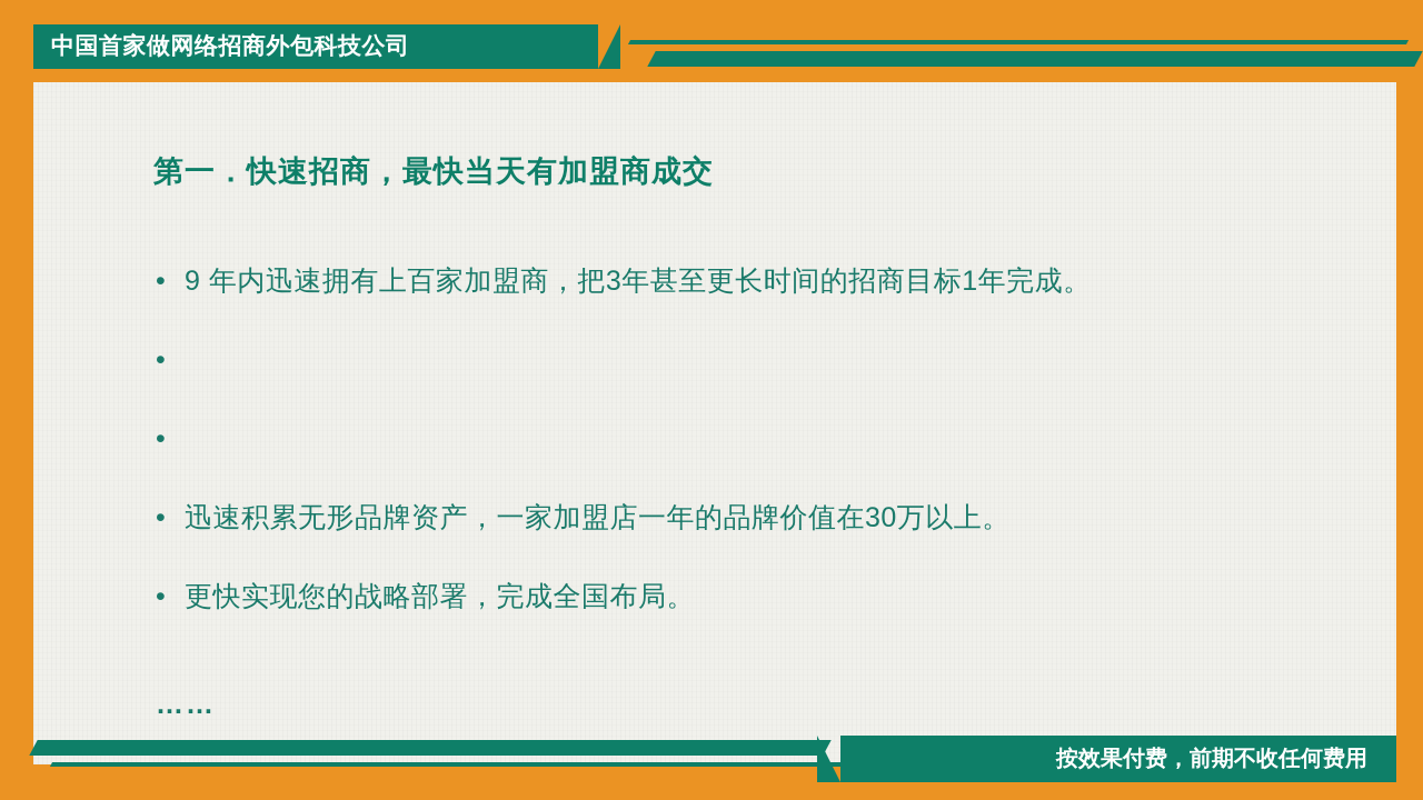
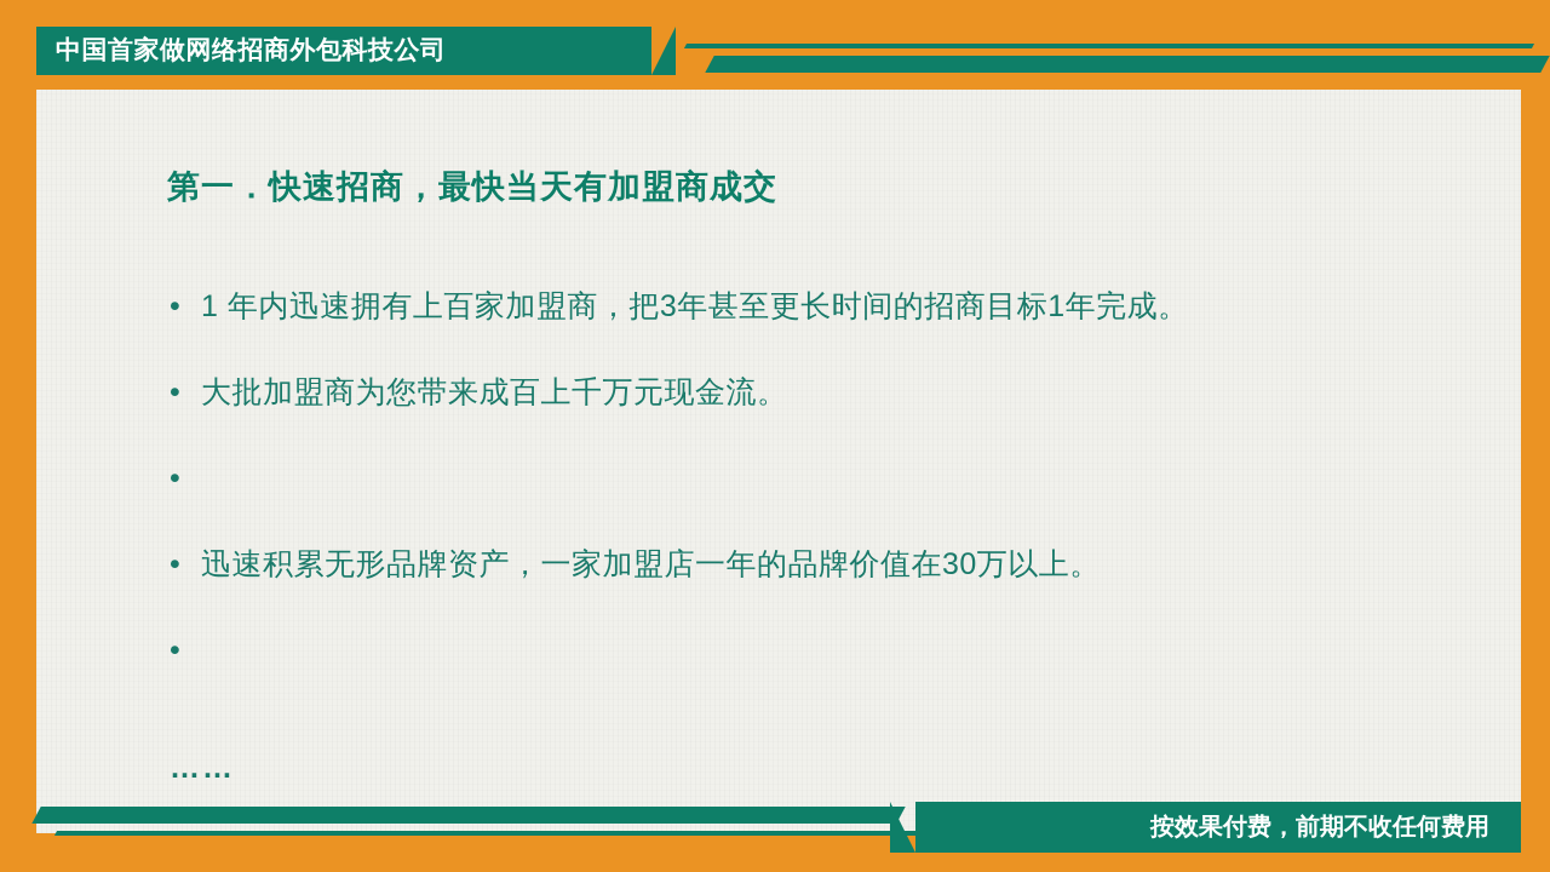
  中国首家做网络招商外包科技公司
  第一．快速招商，最快当天有加盟商成交
  •
- 9 年内迅速拥有上百家加盟商，把3年甚至更长时间的招商目标1年完成。
+ 1 年内迅速拥有上百家加盟商，把3年甚至更长时间的招商目标1年完成。
  •
+ 大批加盟商为您带来成百上千万元现金流。
  •
  •
  迅速积累无形品牌资产，一家加盟店一年的品牌价值在30万以上。
  •
- 更快实现您的战略部署，完成全国布局。
  ……
  按效果付费，前期不收任何费用
